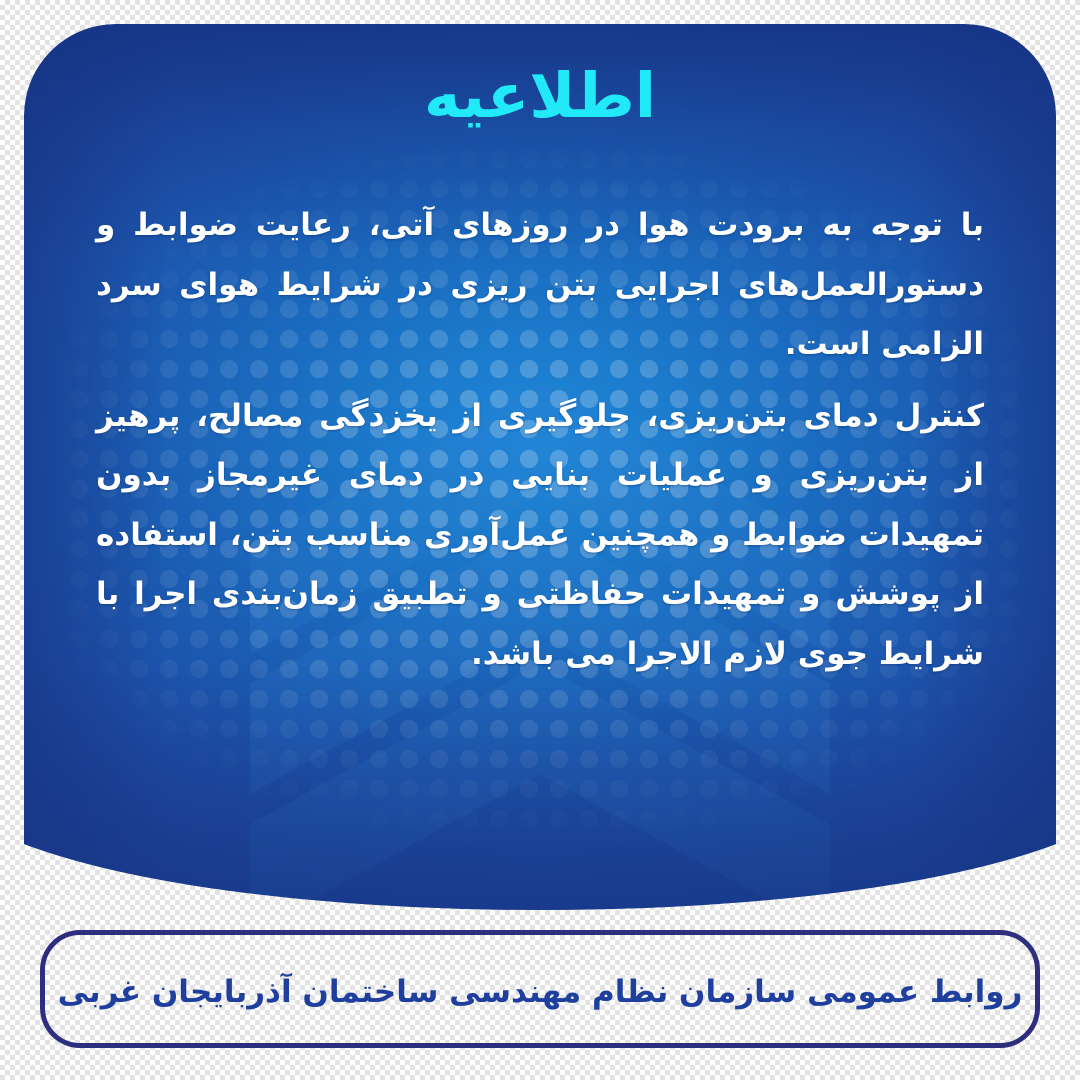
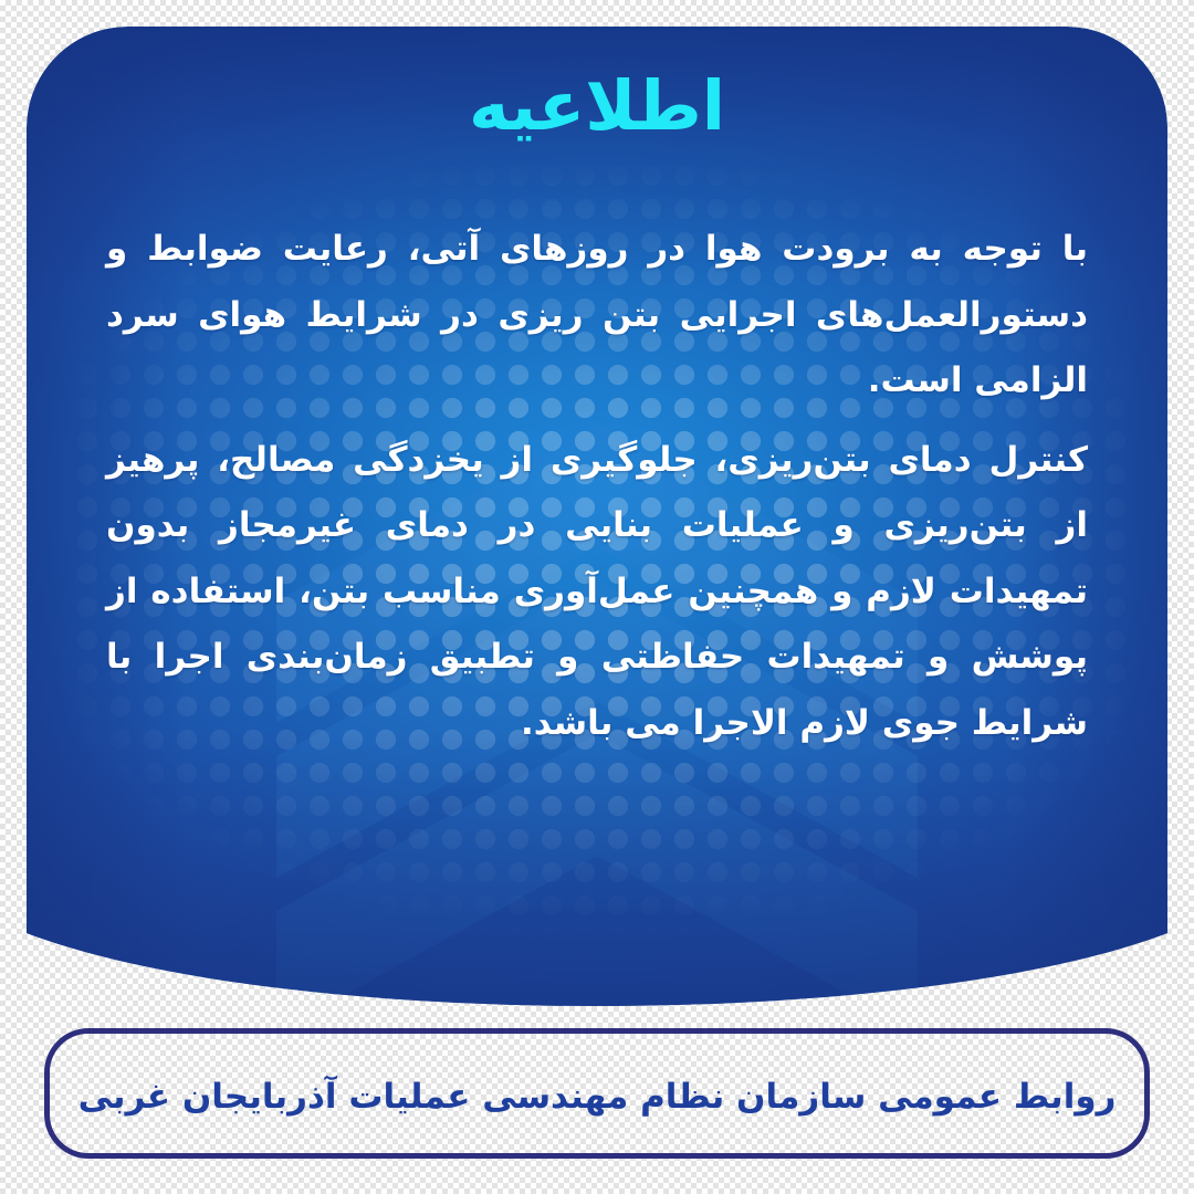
  اطلاعیه
  با توجه به برودت هوا در روزهای آتی، رعایت ضوابط و دستورالعمل‌های اجرایی بتن ریزی در شرایط هوای سرد الزامی است.
- کنترل دمای بتن‌ریزی، جلوگیری از یخزدگی مصالح، پرهیز از بتن‌ریزی و عملیات بنایی در دمای غیرمجاز بدون تمهیدات ضوابط و همچنین عمل‌آوری مناسب بتن، استفاده از پوشش و تمهیدات حفاظتی و تطبیق زمان‌بندی اجرا با شرایط جوی لازم الاجرا می باشد.
+ کنترل دمای بتن‌ریزی، جلوگیری از یخزدگی مصالح، پرهیز از بتن‌ریزی و عملیات بنایی در دمای غیرمجاز بدون تمهیدات لازم و همچنین عمل‌آوری مناسب بتن، استفاده از پوشش و تمهیدات حفاظتی و تطبیق زمان‌بندی اجرا با شرایط جوی لازم الاجرا می باشد.
- روابط عمومی سازمان نظام مهندسی ساختمان آذربایجان غربی
+ روابط عمومی سازمان نظام مهندسی عملیات آذربایجان غربی
